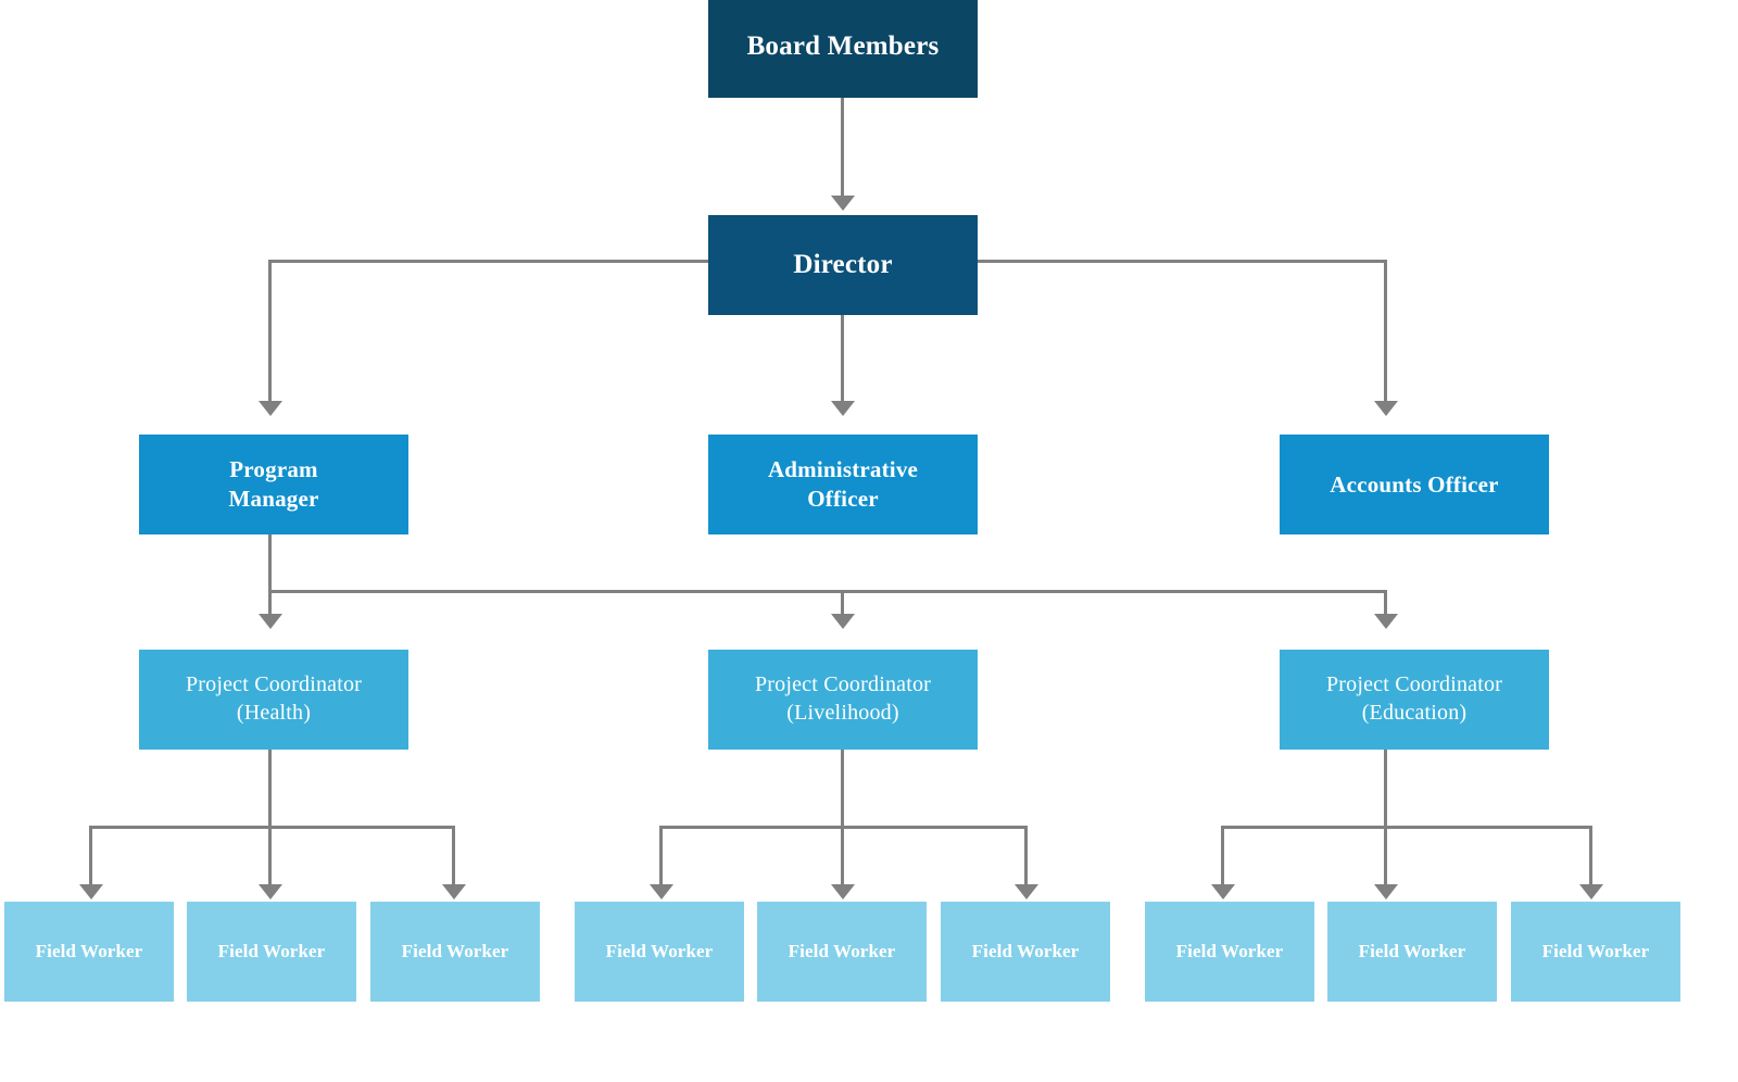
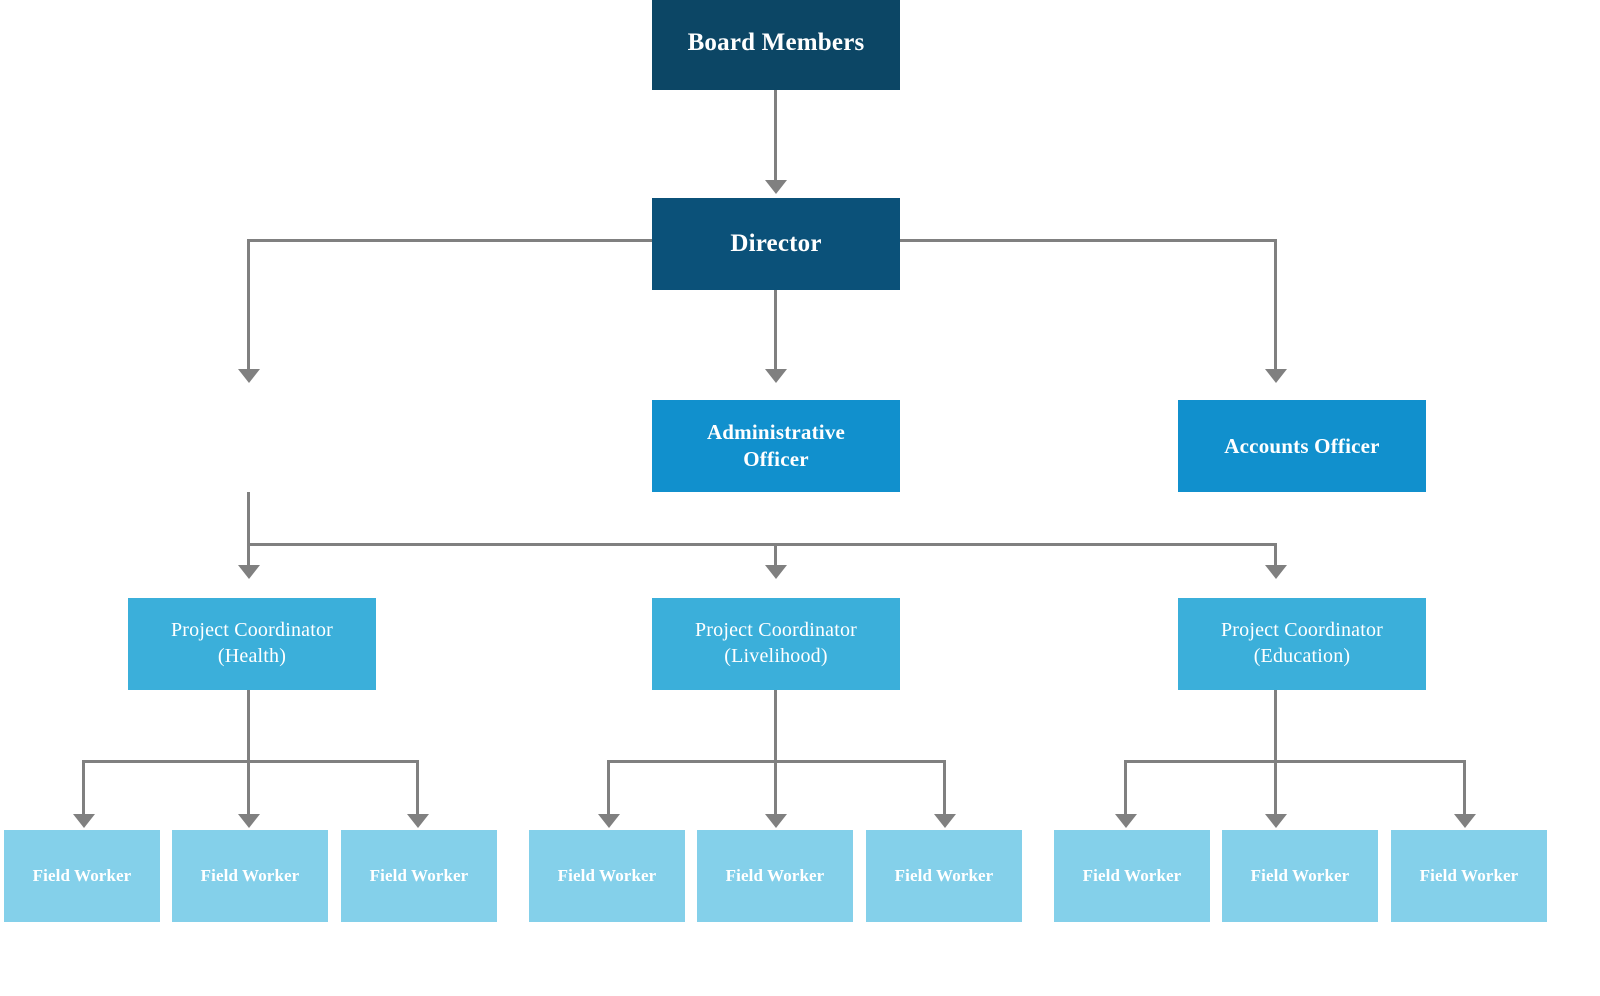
  Board Members
  Director
- Program
- Manager
  Administrative
  Officer
  Accounts Officer
  Project Coordinator
  (Health)
  Project Coordinator
  (Livelihood)
  Project Coordinator
  (Education)
  Field Worker
  Field Worker
  Field Worker
  Field Worker
  Field Worker
  Field Worker
  Field Worker
  Field Worker
  Field Worker
